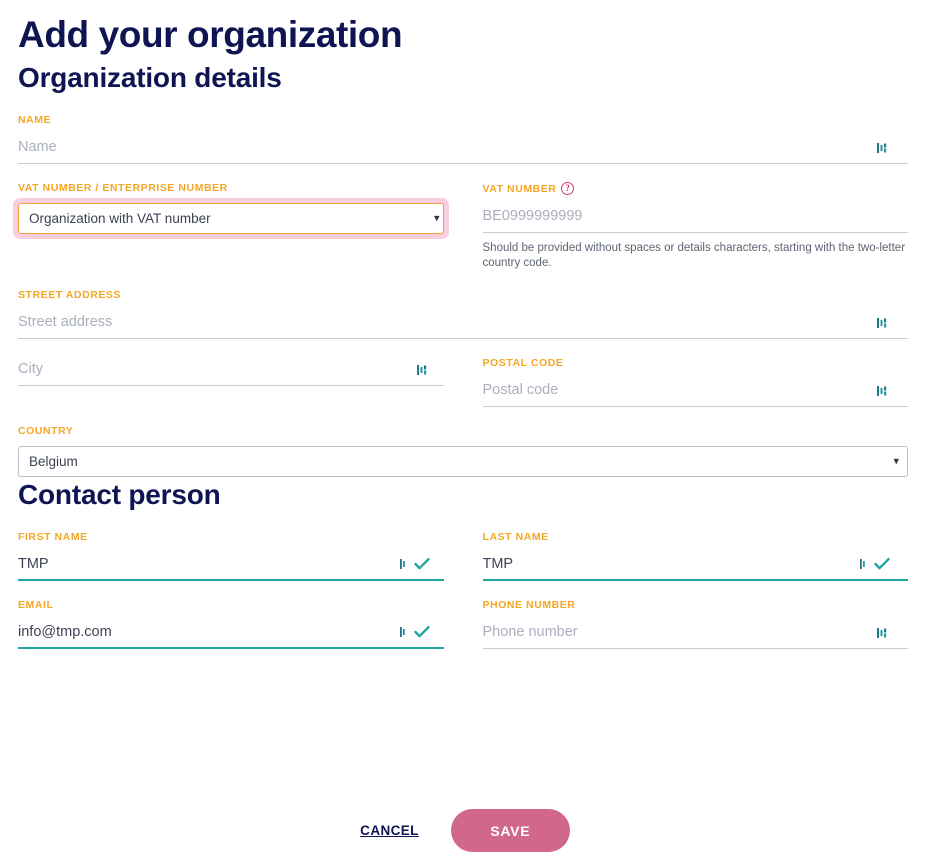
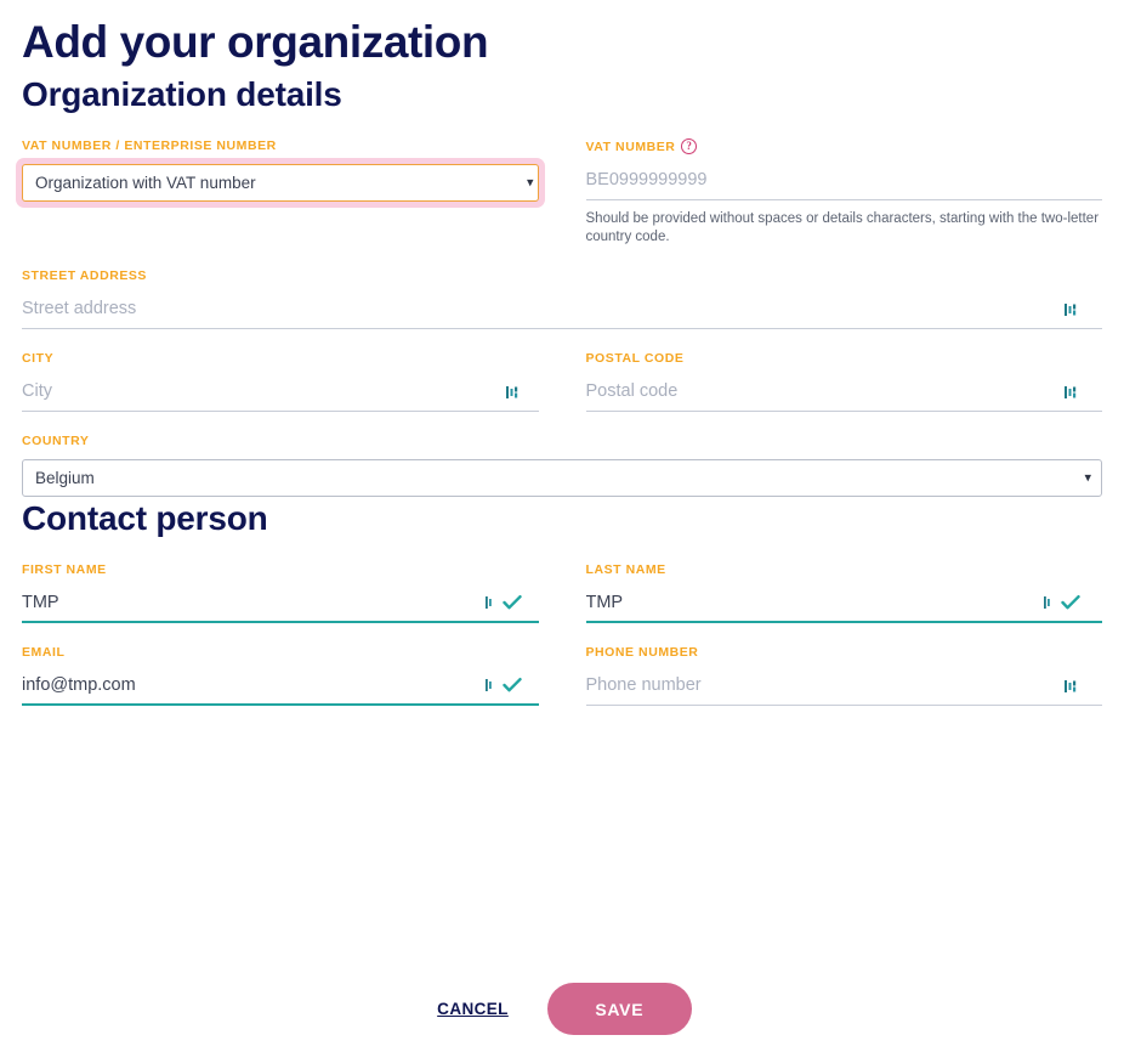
  Add your organization
  Organization details
- NAME
- Name
  VAT NUMBER / ENTERPRISE NUMBER
  Organization with VAT number
  ▾
  VAT NUMBER
  ?
  BE0999999999
  Should be provided without spaces or details characters, starting with the two-letter country code.
  STREET ADDRESS
  Street address
+ CITY
  City
  POSTAL CODE
  Postal code
  COUNTRY
  Belgium
  ▾
  Contact person
  FIRST NAME
  TMP
  LAST NAME
  TMP
  EMAIL
  info@tmp.com
  PHONE NUMBER
  Phone number
  CANCEL
  SAVE
